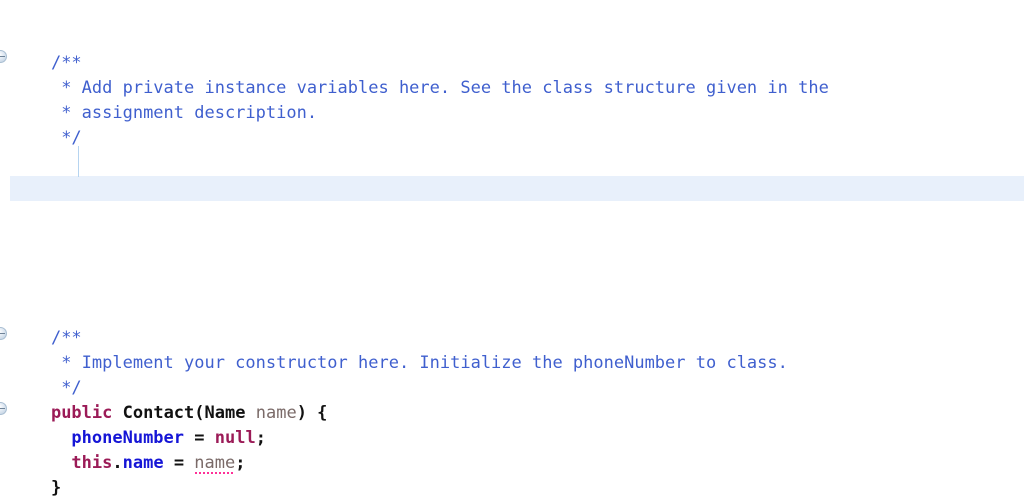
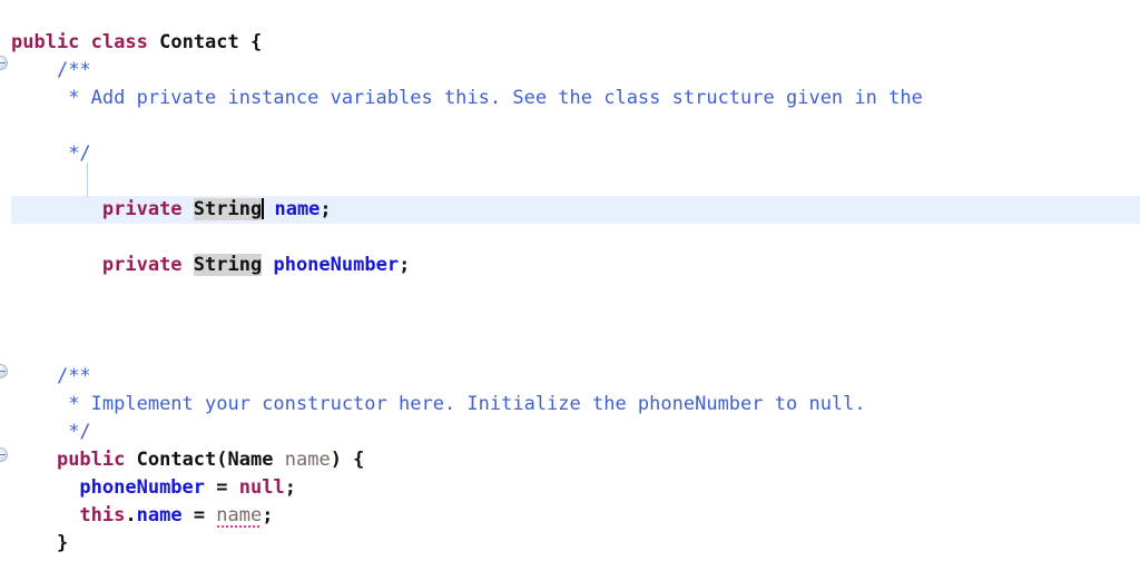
+ public class Contact {
  /**
- * Add private instance variables here. See the class structure given in the
+ * Add private instance variables this. See the class structure given in the
- * assignment description.
  */
+ private String name;
+ private String phoneNumber;
  /**
- * Implement your constructor here. Initialize the phoneNumber to class.
+ * Implement your constructor here. Initialize the phoneNumber to null.
  */
  public Contact(Name name) {
  phoneNumber = null;
  this.name = name;
  }
